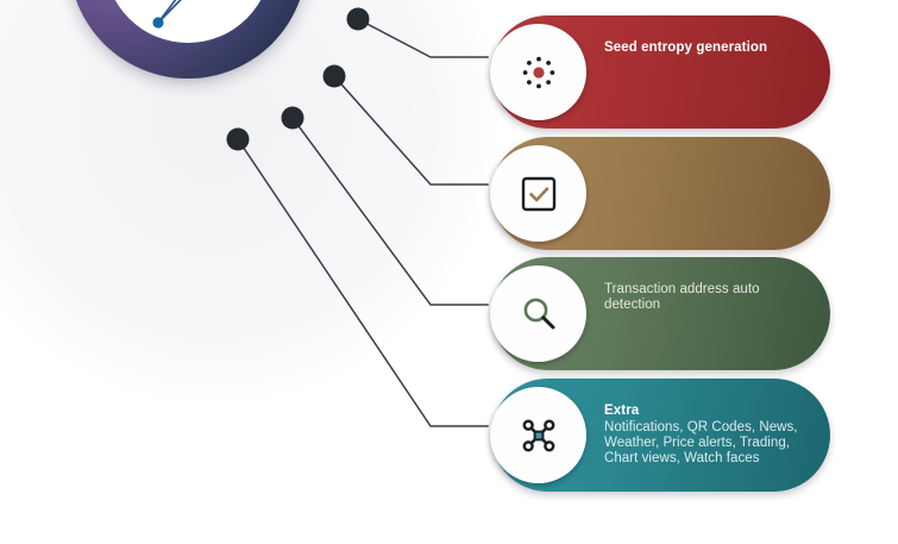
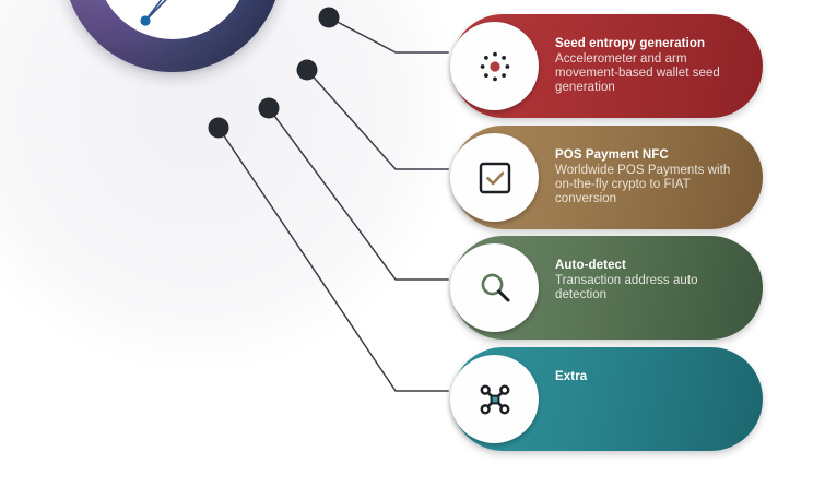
  Seed entropy generation
+ Accelerometer and arm movement-based wallet seed generation
+ POS Payment NFC
+ Worldwide POS Payments with on-the-fly crypto to FIAT conversion
+ Auto-detect
  Transaction address auto detection
  Extra
- Notifications, QR Codes, News, Weather, Price alerts, Trading, Chart views, Watch faces
